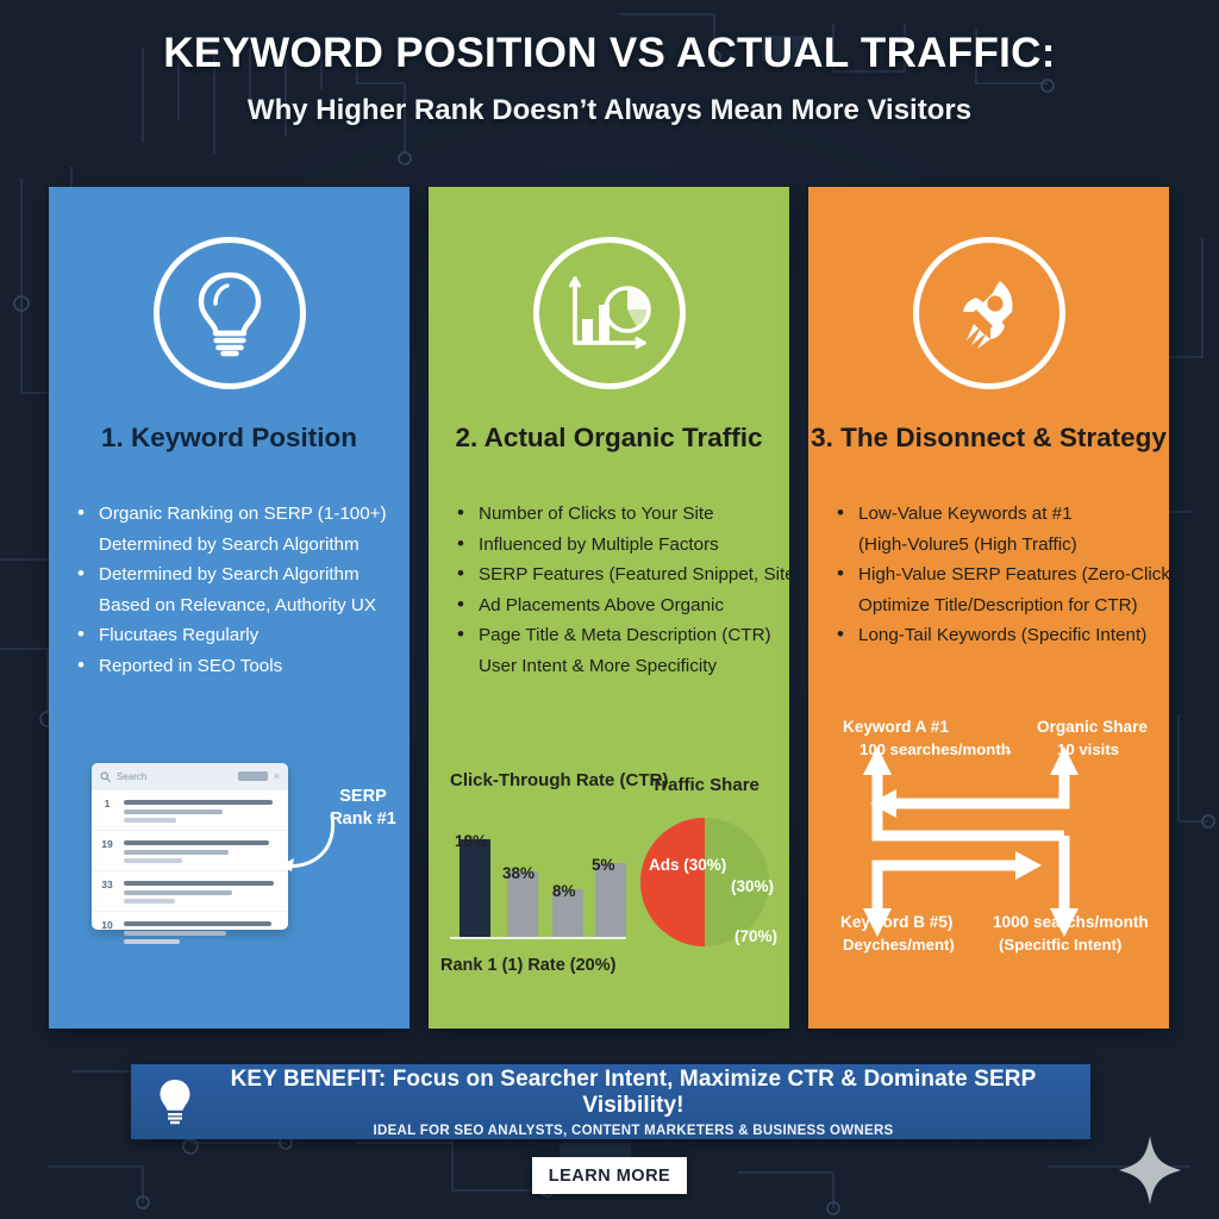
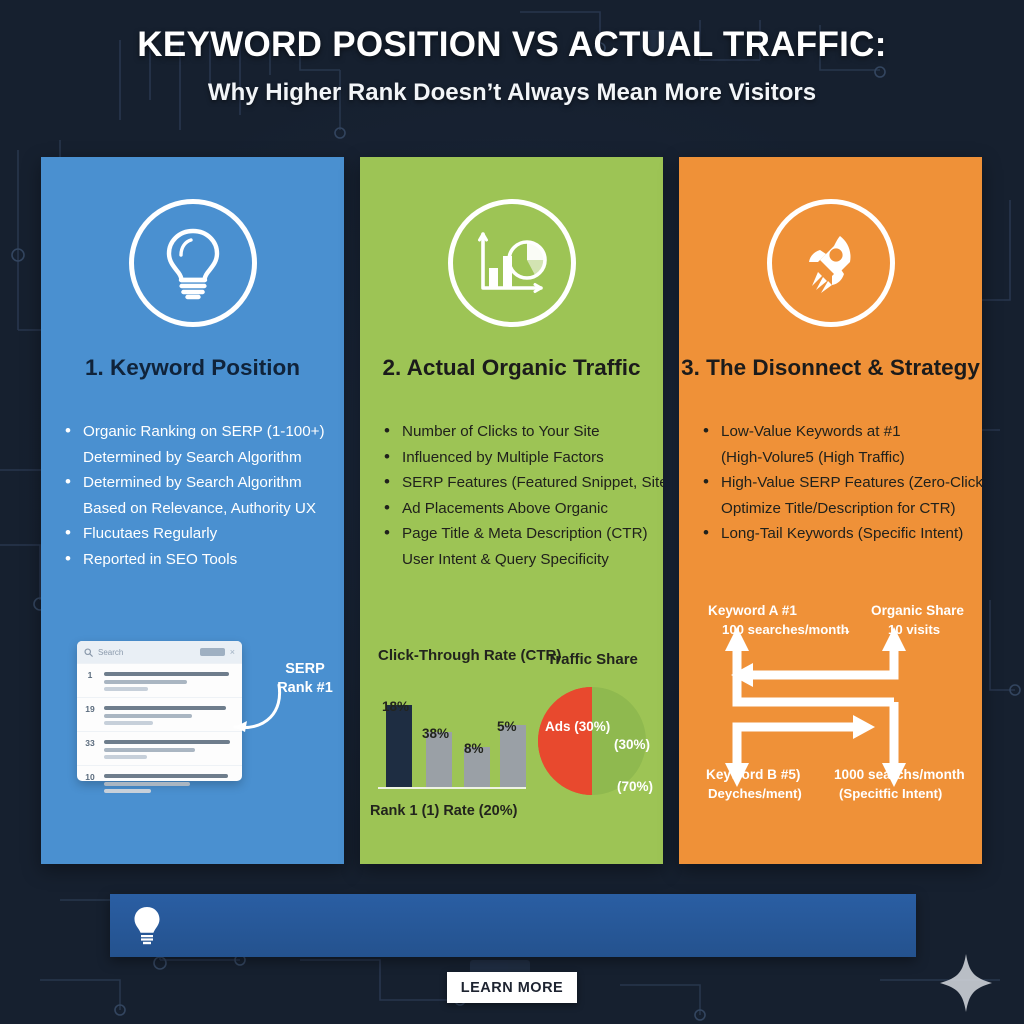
  KEYWORD POSITION VS ACTUAL TRAFFIC:
  Why Higher Rank Doesn’t Always Mean More Visitors
  1. Keyword Position
  Organic Ranking on SERP (1-100+)
  Determined by Search Algorithm
  Determined by Search Algorithm
  Based on Relevance, Authority UX
  Flucutaes Regularly
  Reported in SEO Tools
  Search
  ×
  1
  19
  33
  10
  SERP
  Rank #1
  2. Actual Organic Traffic
  Number of Clicks to Your Site
  Influenced by Multiple Factors
  SERP Features (Featured Snippet, Sit
  Ad Placements Above Organic
  Page Title & Meta Description (CTR)
- User Intent & More Specificity
+ User Intent & Query Specificity
  Click-Through Rate (CTR)
  18%
  38%
  8%
  5%
  Rank 1 (1) Rate (20%)
  Traffic Share
  Ads (30%)
  (30%)
  (70%)
  3. The Disonnect & Strategy
  Low-Value Keywords at #1
  (High-Volure5 (High Traffic)
  High-Value SERP Features (Zero-Click
  Optimize Title/Description for CTR)
  Long-Tail Keywords (Specific Intent)
  Keyword A #1
  100 searches/month
  Organic Share
  10 visits
  →
  Keyword B #5)
  Deyches/ment)
  1000 searchs/month
  (Specitfic Intent)
- KEY BENEFIT: Focus on Searcher Intent, Maximize CTR & Dominate SERP Visibility!
- IDEAL FOR SEO ANALYSTS, CONTENT MARKETERS & BUSINESS OWNERS
  LEARN MORE
